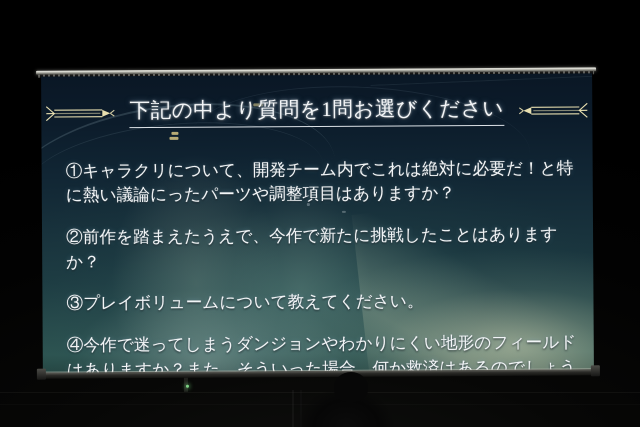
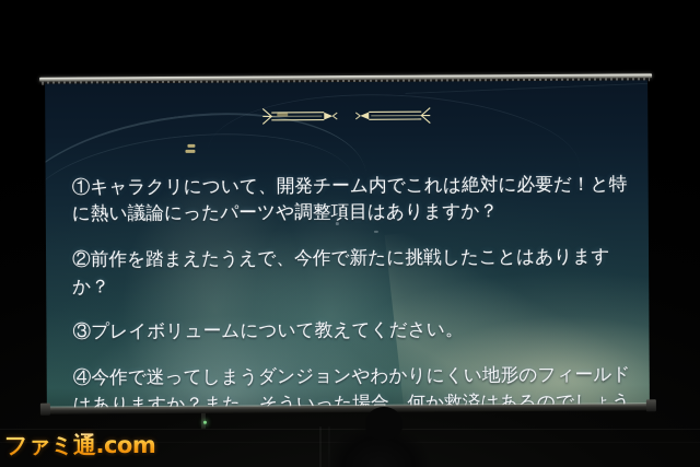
- 下記の中より質問を1問お選びください
  ①キャラクリについて、開発チーム内でこれは絶対に必要だ！と特に熱い議論にったパーツや調整項目はありますか？
  ②前作を踏まえたうえで、今作で新たに挑戦したことはありますか？
  ③プレイボリュームについて教えてください。
  ④今作で迷ってしまうダンジョンやわかりにくい地形のフィールドはありますか？また、そういった場合、何か救済はあるのでしょう
+ ファミ通.com
